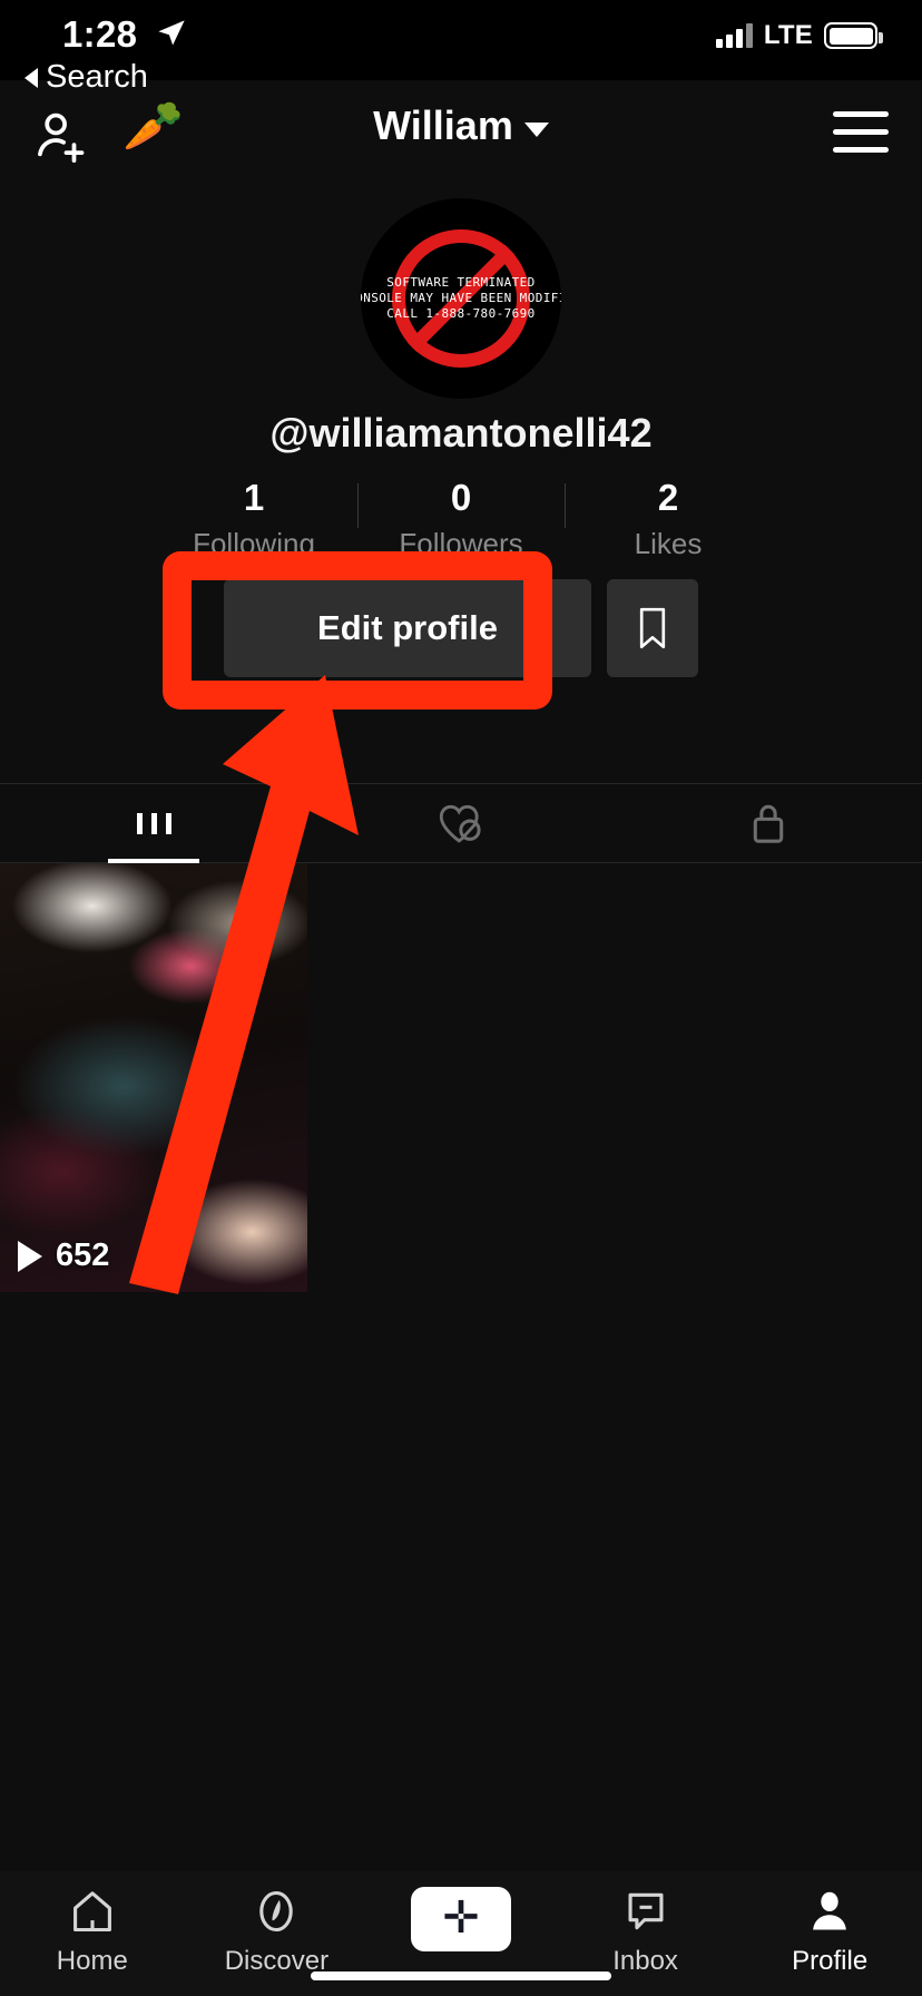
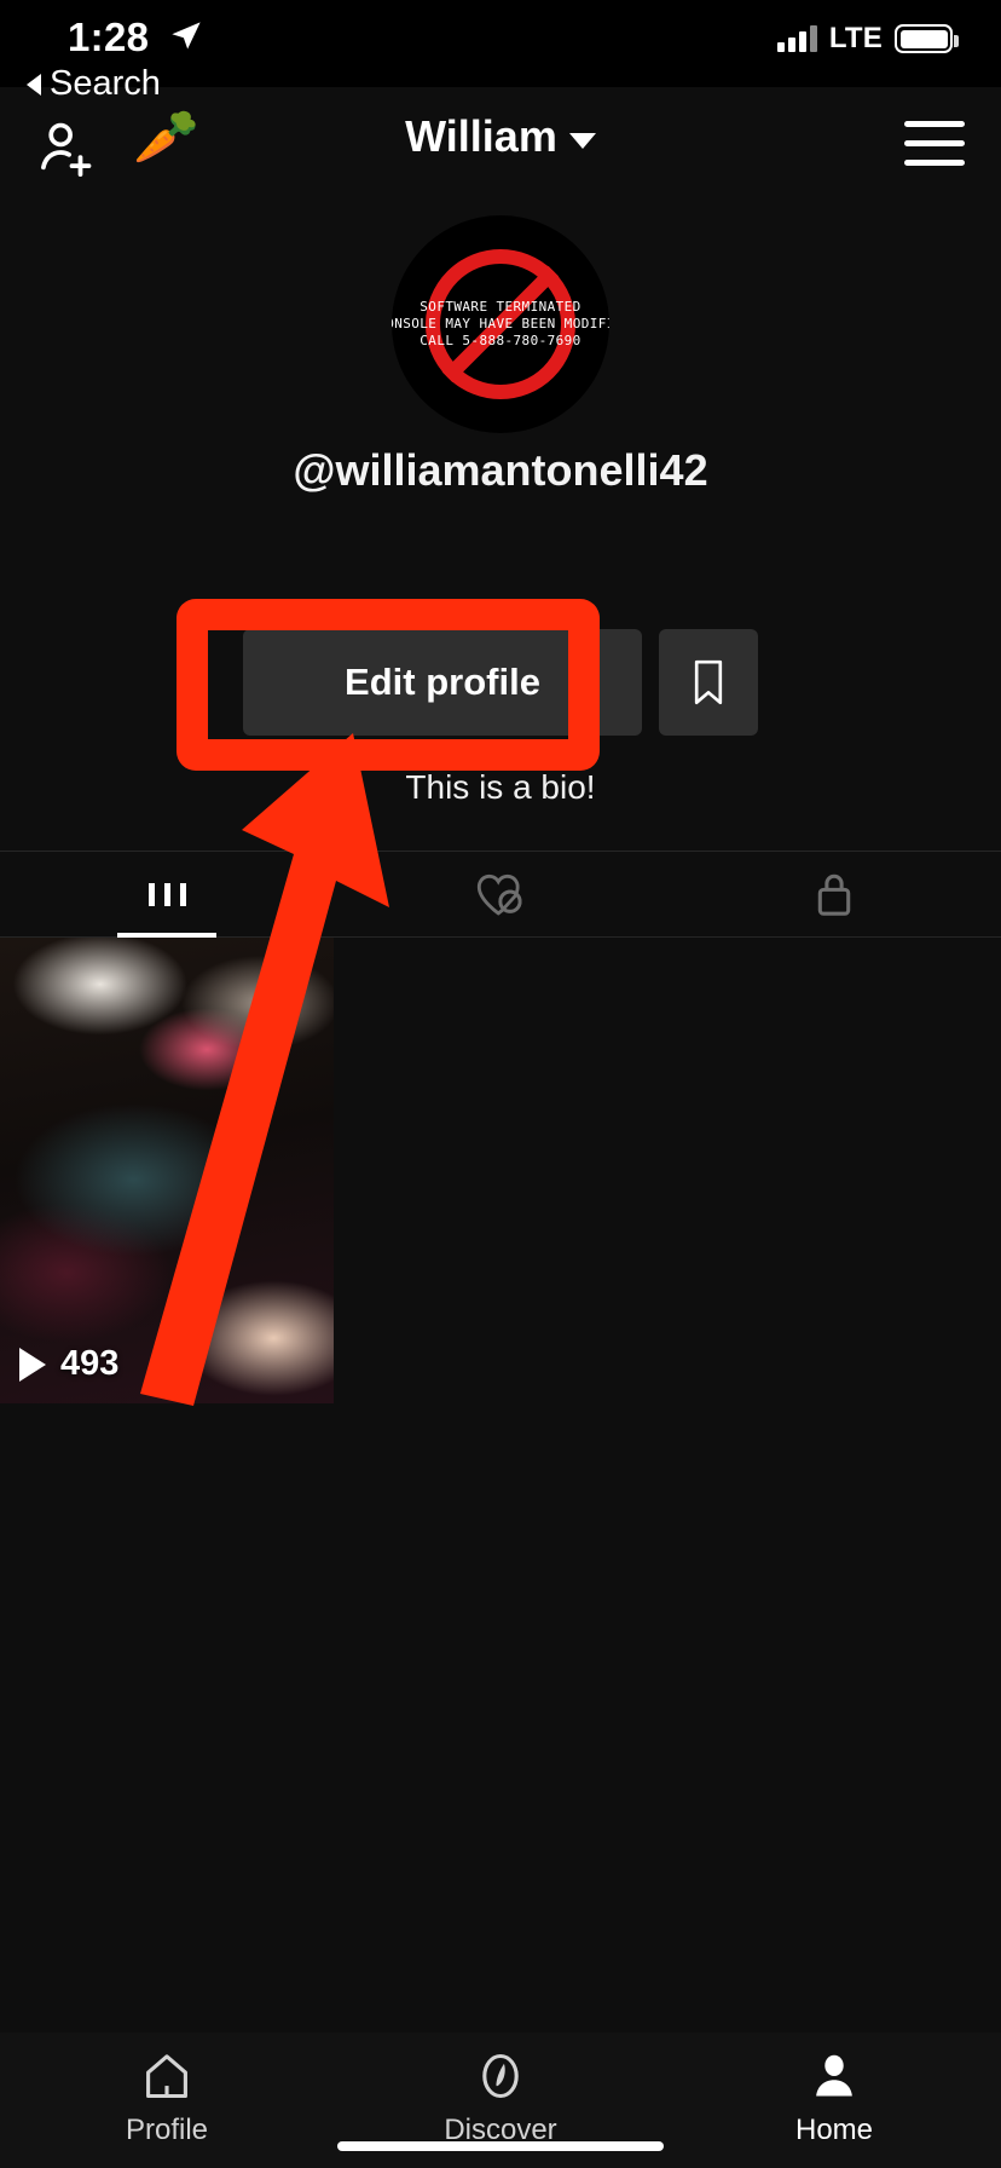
  1:28
  LTE
  Search
  🥕
  William
  SOFTWARE TERMINATED
  NSOLE MAY HAVE BEEN MODIF
- CALL 1-888-780-7690
+ CALL 5-888-780-7690
  @williamantonelli42
- 1
- Following
- 0
- Followers
- 2
- Likes
  Edit profile
+ This is a bio!
- 652
+ 493
- Home
+ Profile
  Discover
- ✛
- Inbox
- Profile
+ Home
